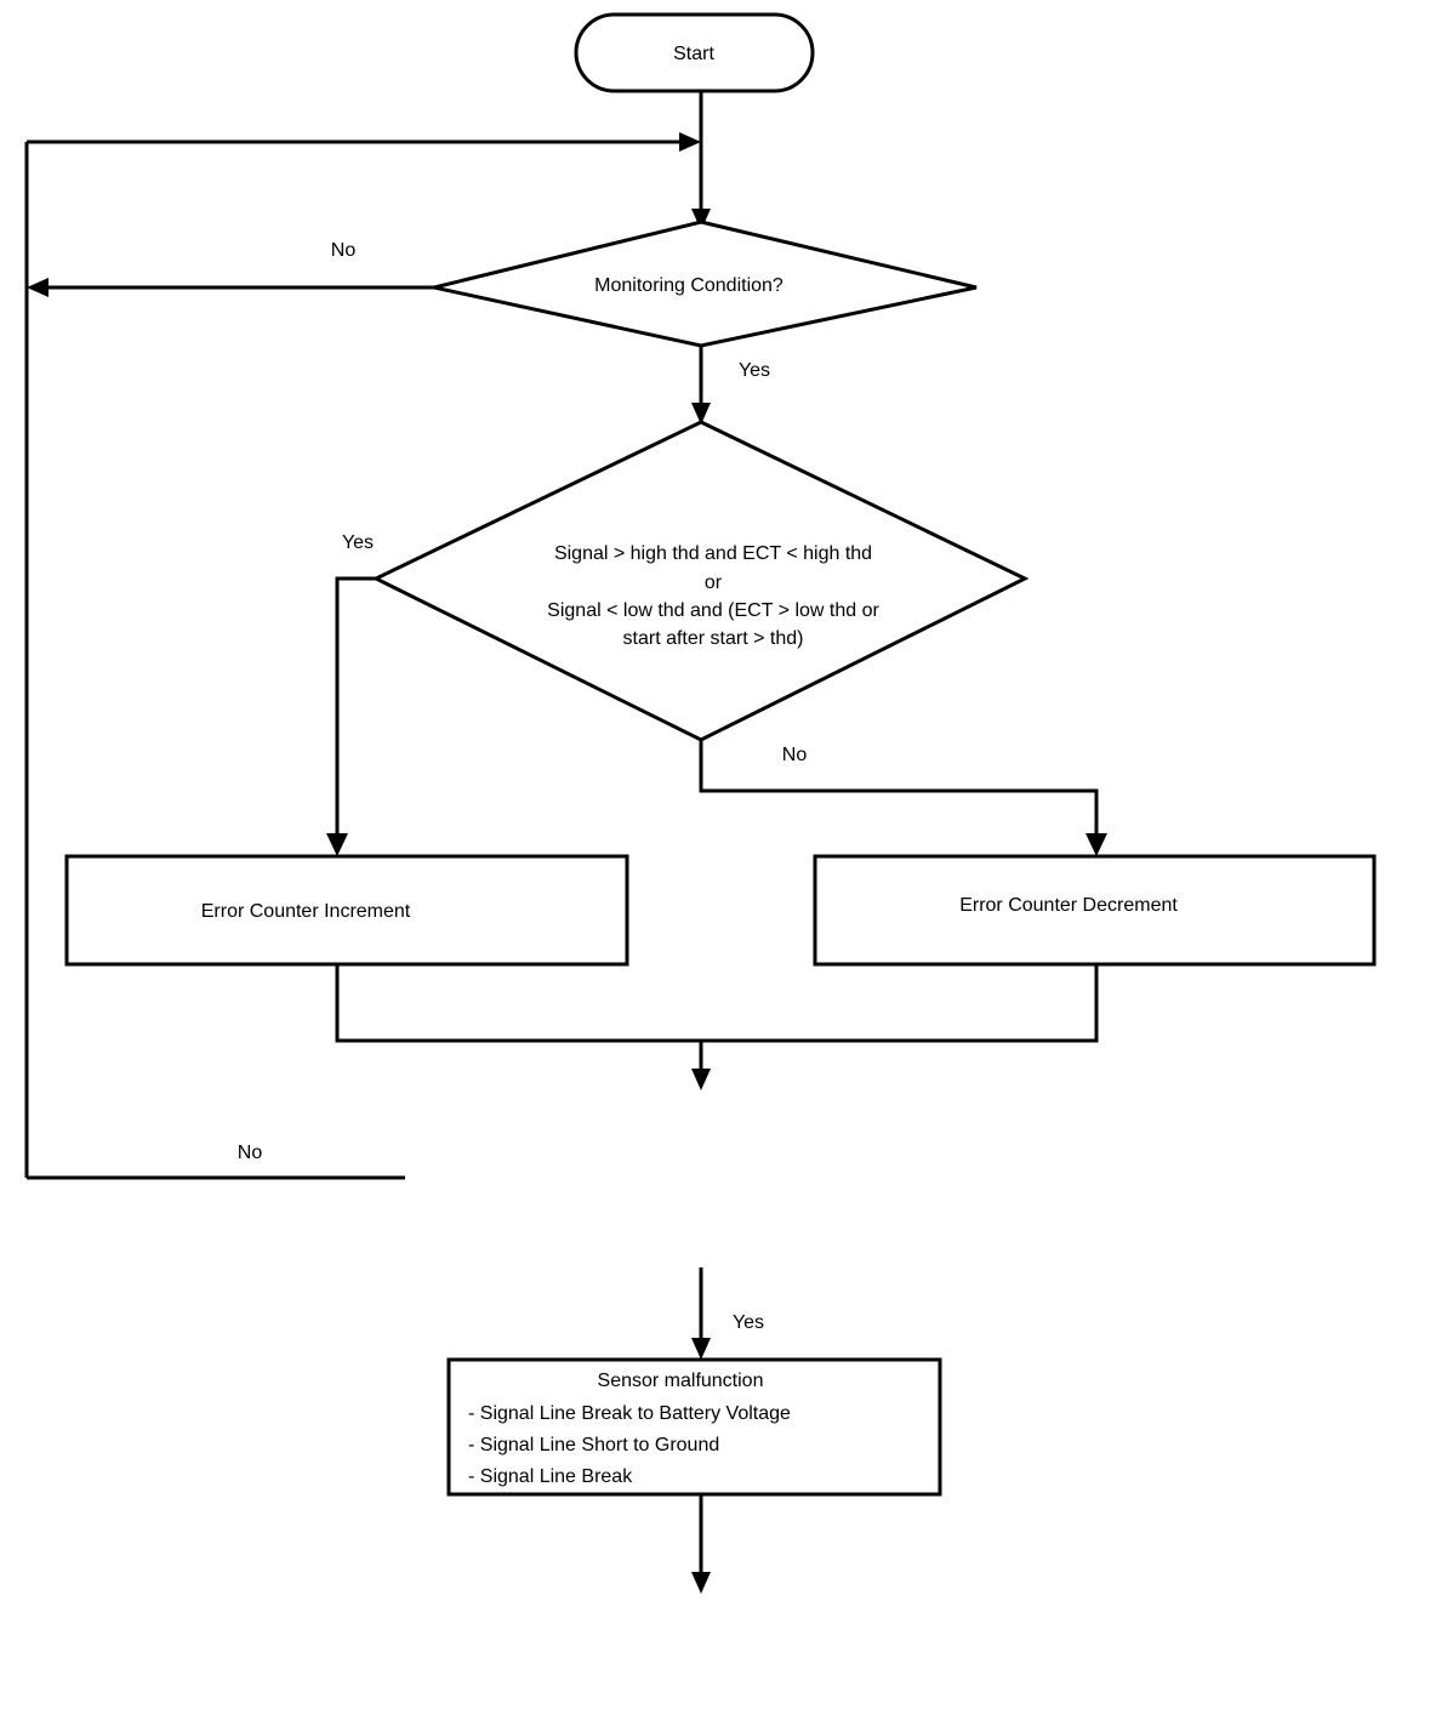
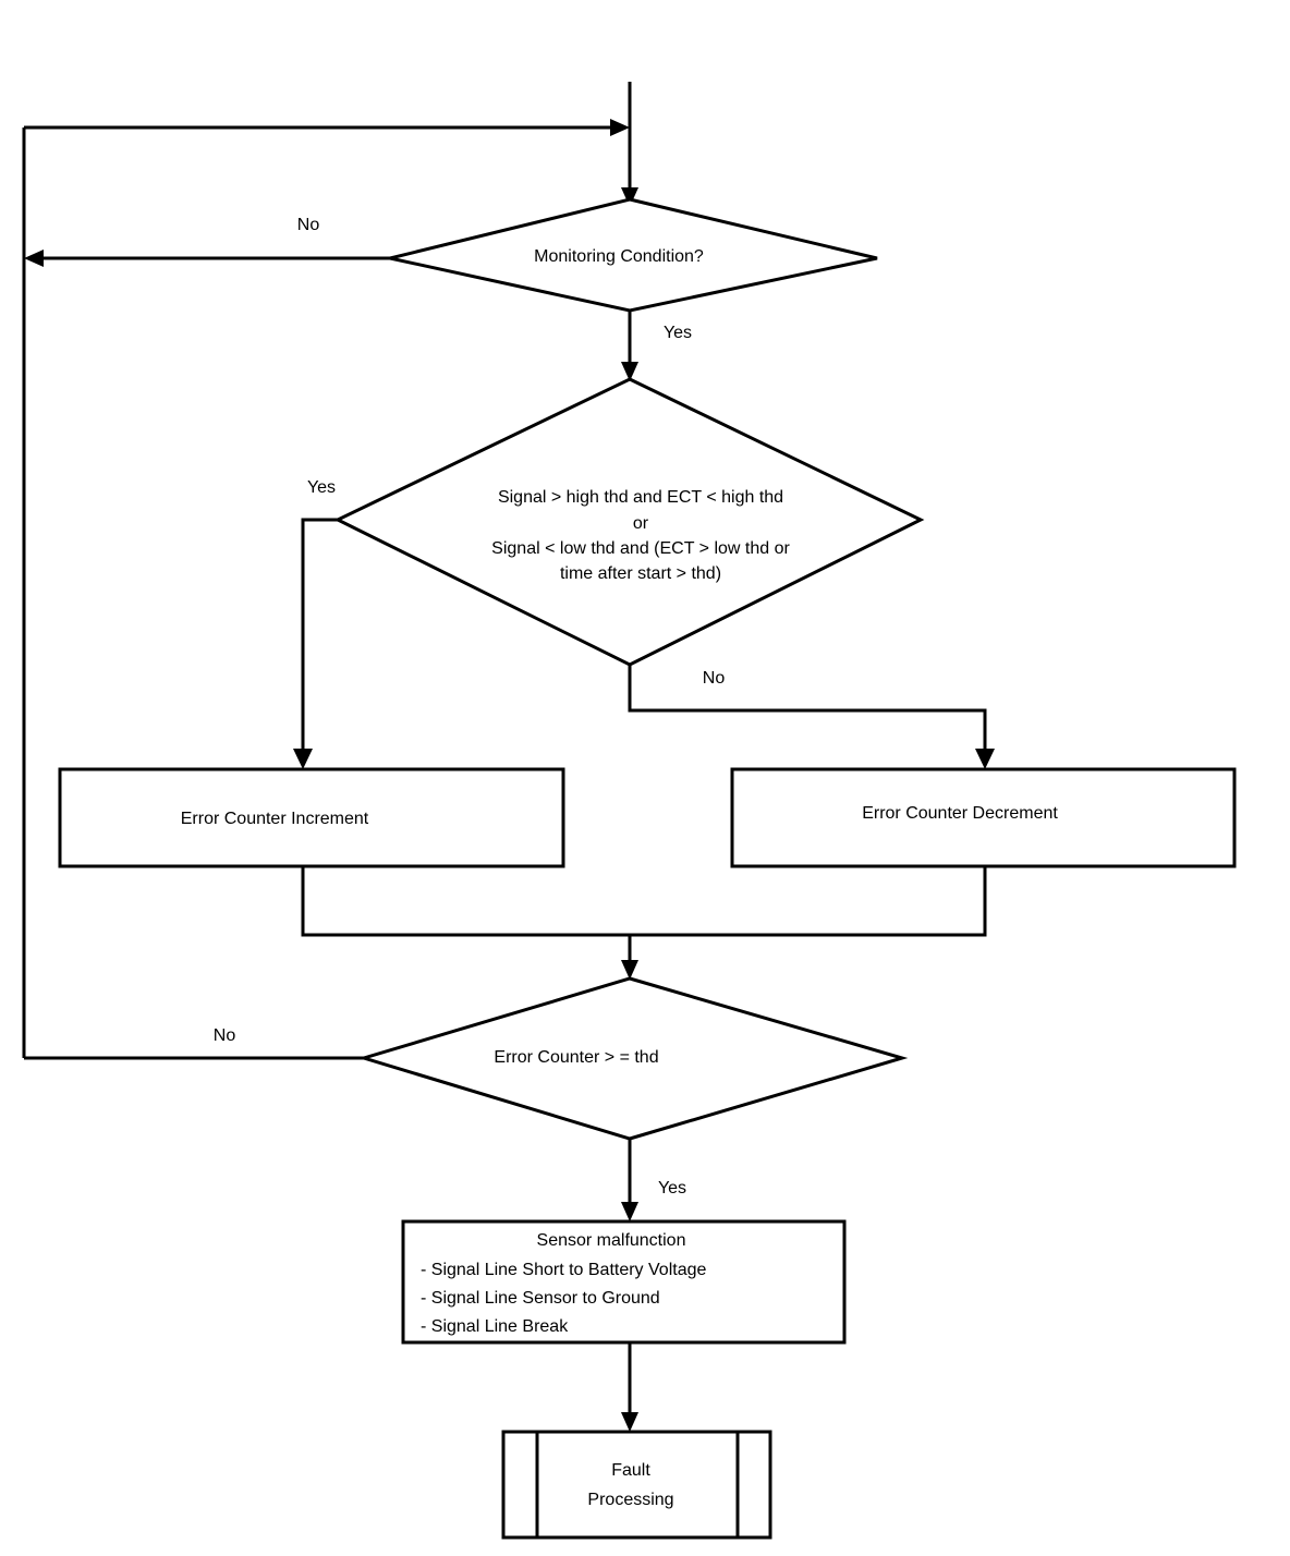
- Start
  Monitoring Condition?
  Signal > high thd and ECT < high thd
  or
  Signal < low thd and (ECT > low thd or
- start after start > thd)
+ time after start > thd)
  Error Counter Increment
  Error Counter Decrement
+ Error Counter > = thd
  Sensor malfunction
- - Signal Line Break to Battery Voltage
+ - Signal Line Short to Battery Voltage
- - Signal Line Short to Ground
+ - Signal Line Sensor to Ground
  - Signal Line Break
+ Fault
+ Processing
  No
  Yes
  Yes
  No
  No
  Yes
